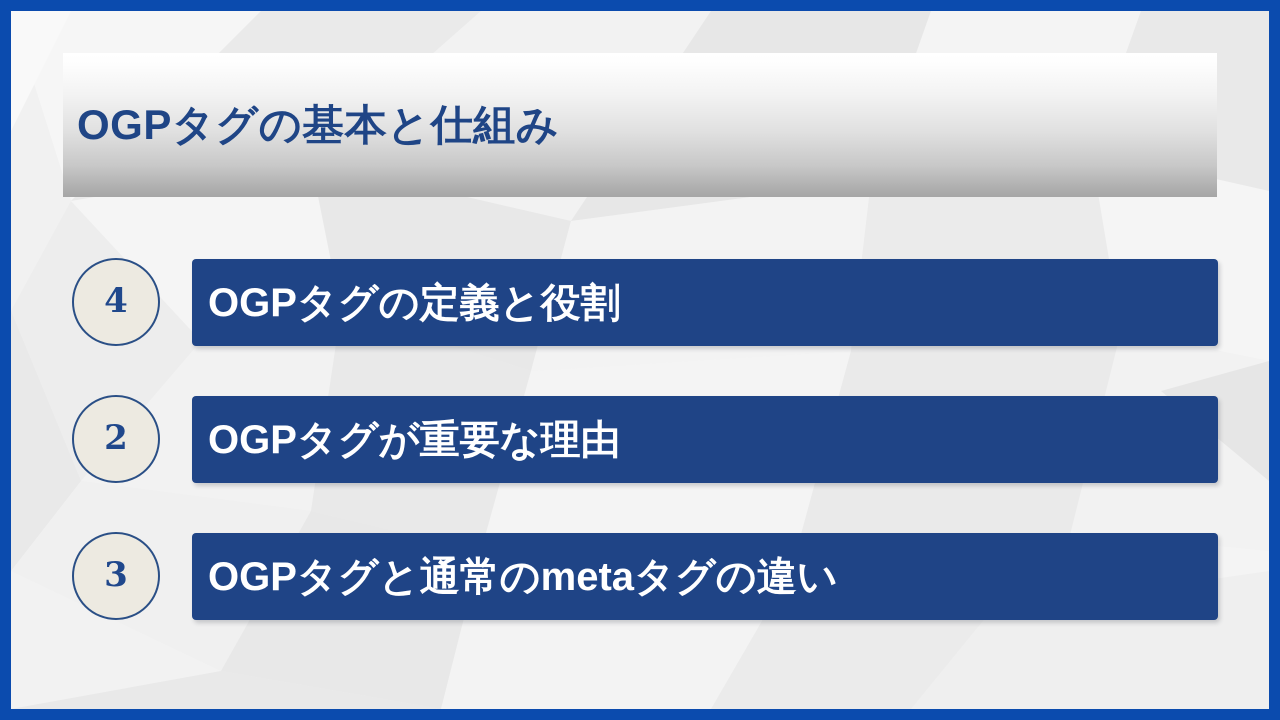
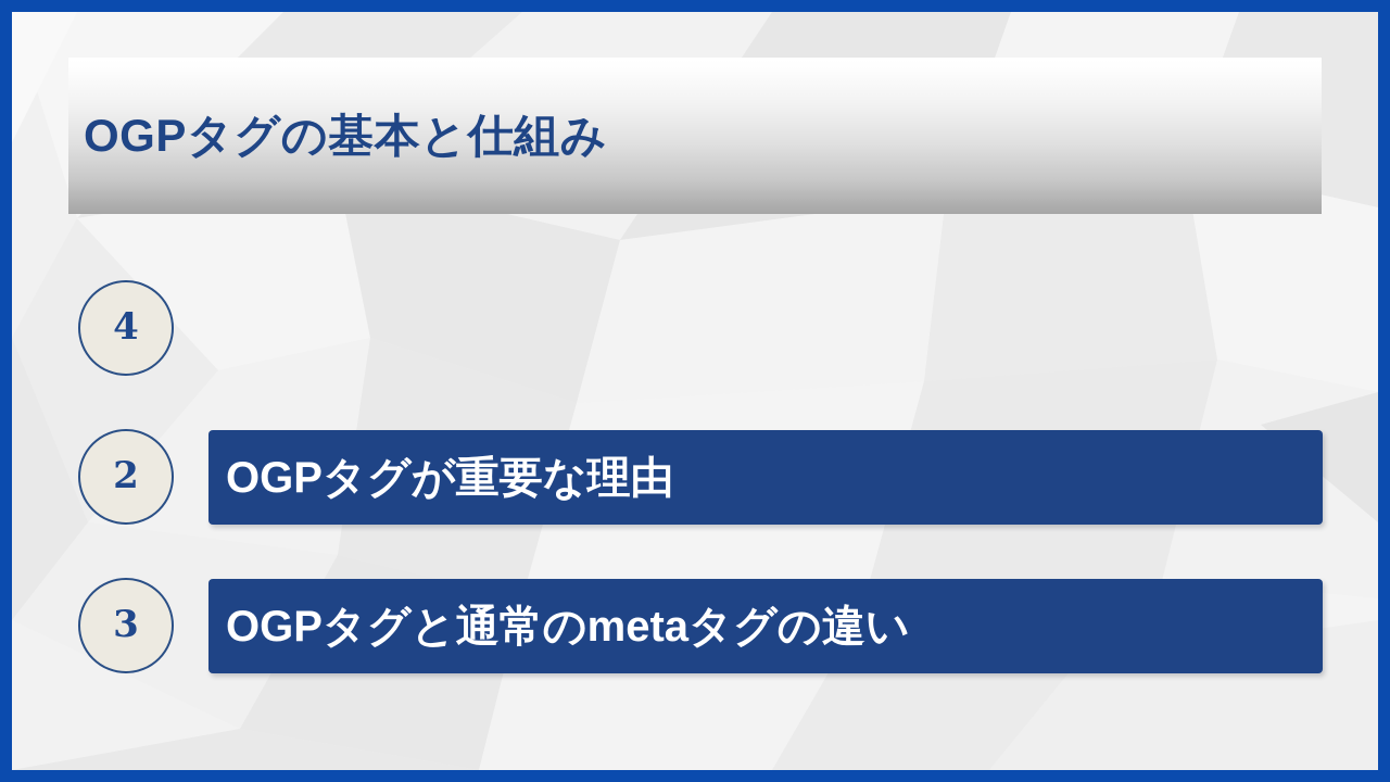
  OGPタグの基本と仕組み
  4
- OGPタグの定義と役割
  2
  OGPタグが重要な理由
  3
  OGPタグと通常のmetaタグの違い
